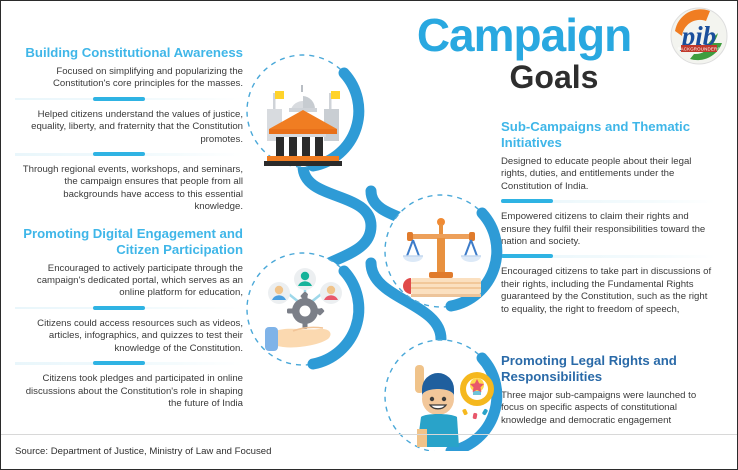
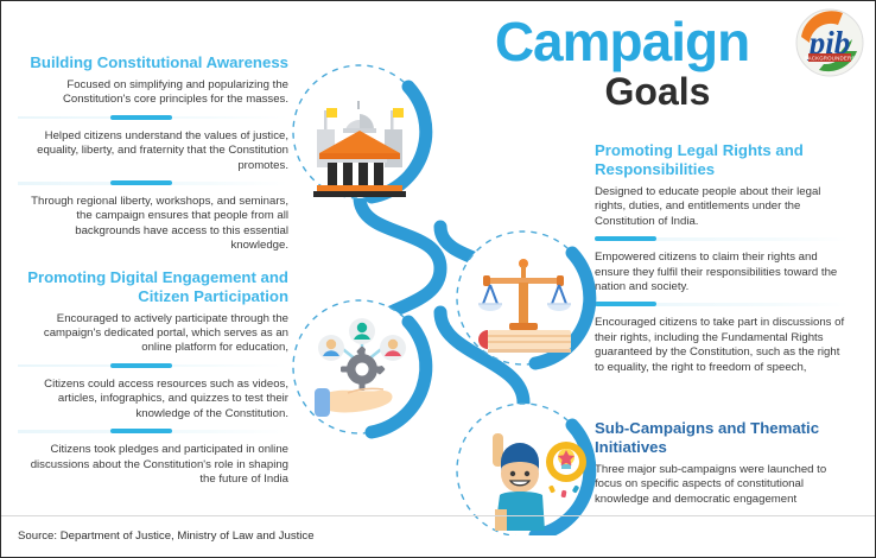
  Campaign
  Goals
  pib
  Building Constitutional Awareness
  Focused on simplifying and popularizing the Constitution's core principles for the masses.
  Helped citizens understand the values of justice, equality, liberty, and fraternity that the Constitution promotes.
- Through regional events, workshops, and seminars, the campaign ensures that people from all backgrounds have access to this essential knowledge.
+ Through regional liberty, workshops, and seminars, the campaign ensures that people from all backgrounds have access to this essential knowledge.
  Promoting Digital Engagement and Citizen Participation
  Encouraged to actively participate through the campaign's dedicated portal, which serves as an online platform for education,
  Citizens could access resources such as videos, articles, infographics, and quizzes to test their knowledge of the Constitution.
  Citizens took pledges and participated in online discussions about the Constitution's role in shaping the future of India
- Sub-Campaigns and Thematic Initiatives
+ Promoting Legal Rights and Responsibilities
  Designed to educate people about their legal rights, duties, and entitlements under the Constitution of India.
  Empowered citizens to claim their rights and ensure they fulfil their responsibilities toward the nation and society.
  Encouraged citizens to take part in discussions of their rights, including the Fundamental Rights guaranteed by the Constitution, such as the right to equality, the right to freedom of speech,
- Promoting Legal Rights and Responsibilities
+ Sub-Campaigns and Thematic Initiatives
  Three major sub-campaigns were launched to focus on specific aspects of constitutional knowledge and democratic engagement
- Source: Department of Justice, Ministry of Law and Focused
+ Source: Department of Justice, Ministry of Law and Justice
